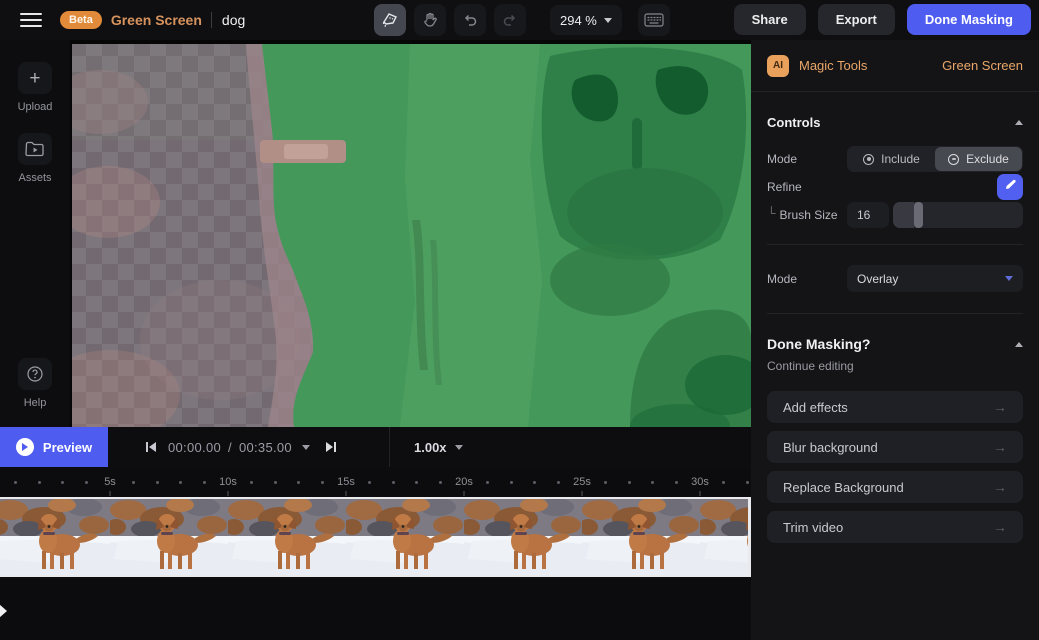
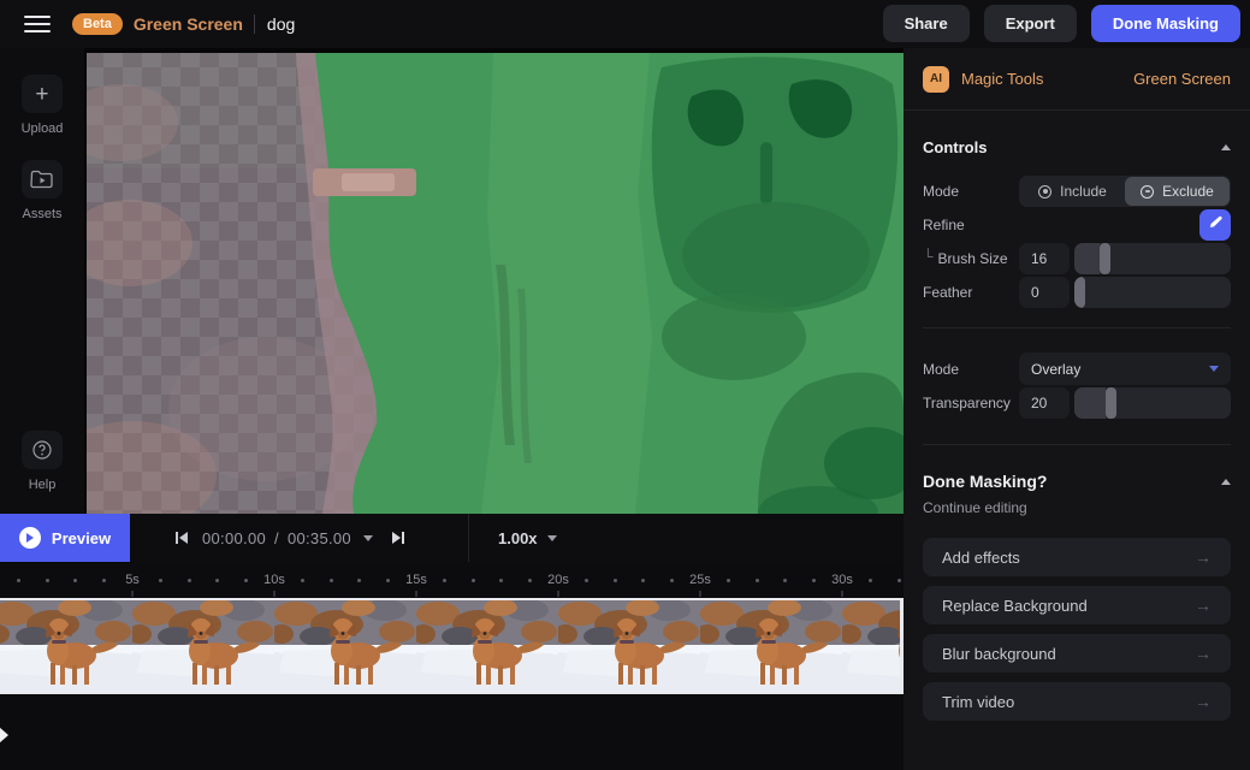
  Beta
  Green Screen
  dog
- 294 %
  Share
  Export
  Done Masking
  +
  Upload
  Assets
  Help
  AI
  Magic Tools
  Green Screen
  Controls
  Mode
  Include
  Exclude
  Refine
  └
  Brush Size
  16
+ Feather
+ 0
  Mode
  Overlay
+ Transparency
+ 20
  Done Masking?
  Continue editing
  Add effects
  →
- Blur background
+ Replace Background
  →
- Replace Background
+ Blur background
  →
  Trim video
  →
  Preview
  00:00.00 / 00:35.00
  1.00x
  5s
  10s
  15s
  20s
  25s
  30s
